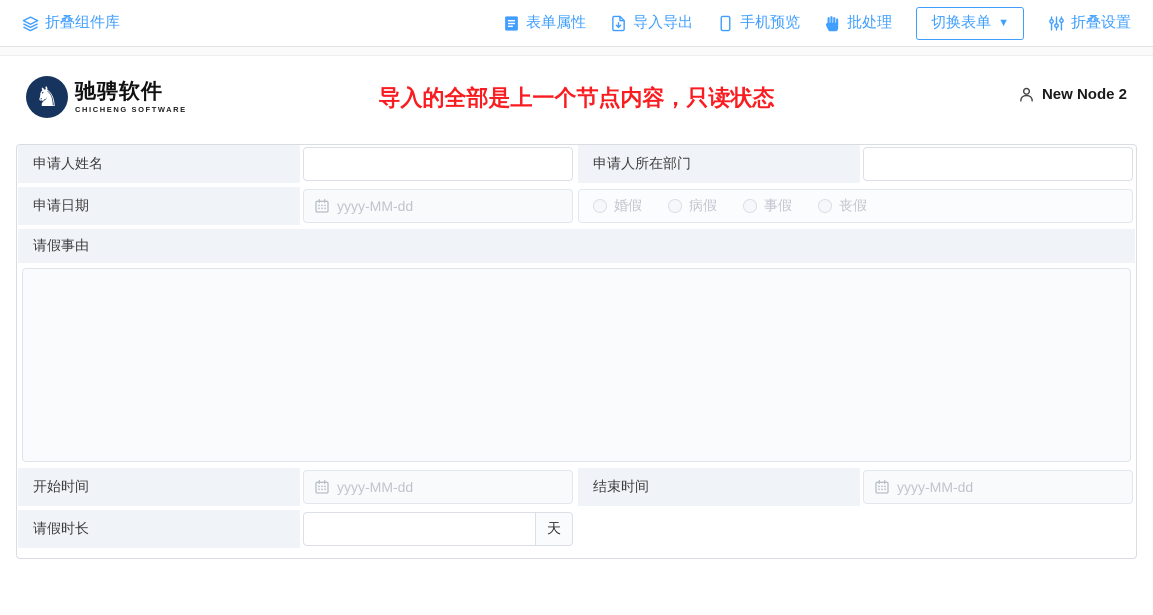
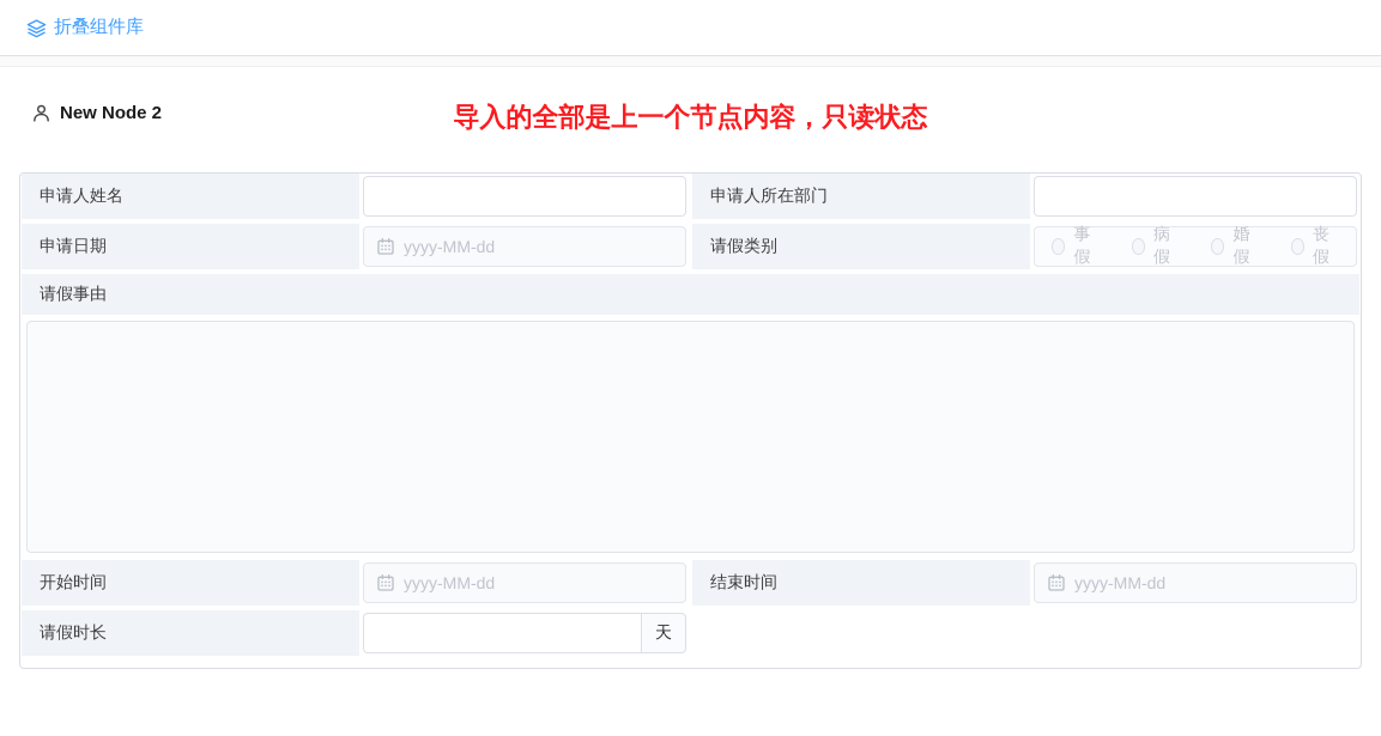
  折叠组件库
- 表单属性
- 导入导出
- 手机预览
- 批处理
- 切换表单
- ▼
- 折叠设置
- ♞
- 驰骋软件
- CHICHENG SOFTWARE
  导入的全部是上一个节点内容，只读状态
  New Node 2
  申请人姓名
  申请人所在部门
  申请日期
  yyyy-MM-dd
+ 请假类别
- 婚假
+ 事假
  病假
- 事假
+ 婚假
  丧假
  请假事由
  开始时间
  yyyy-MM-dd
  结束时间
  yyyy-MM-dd
  请假时长
  天
